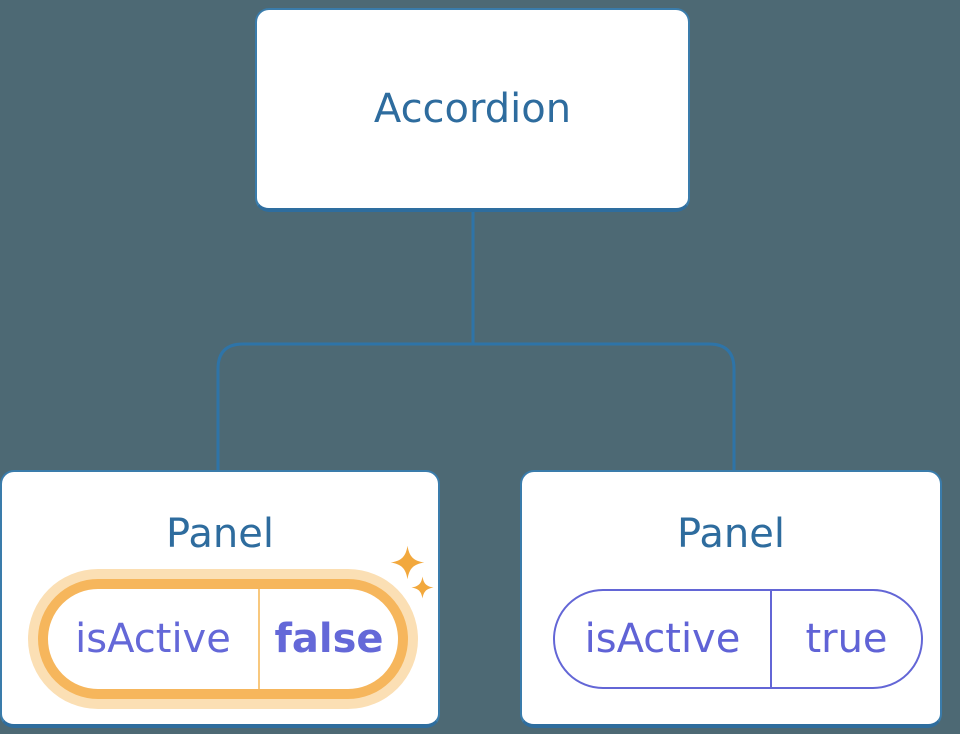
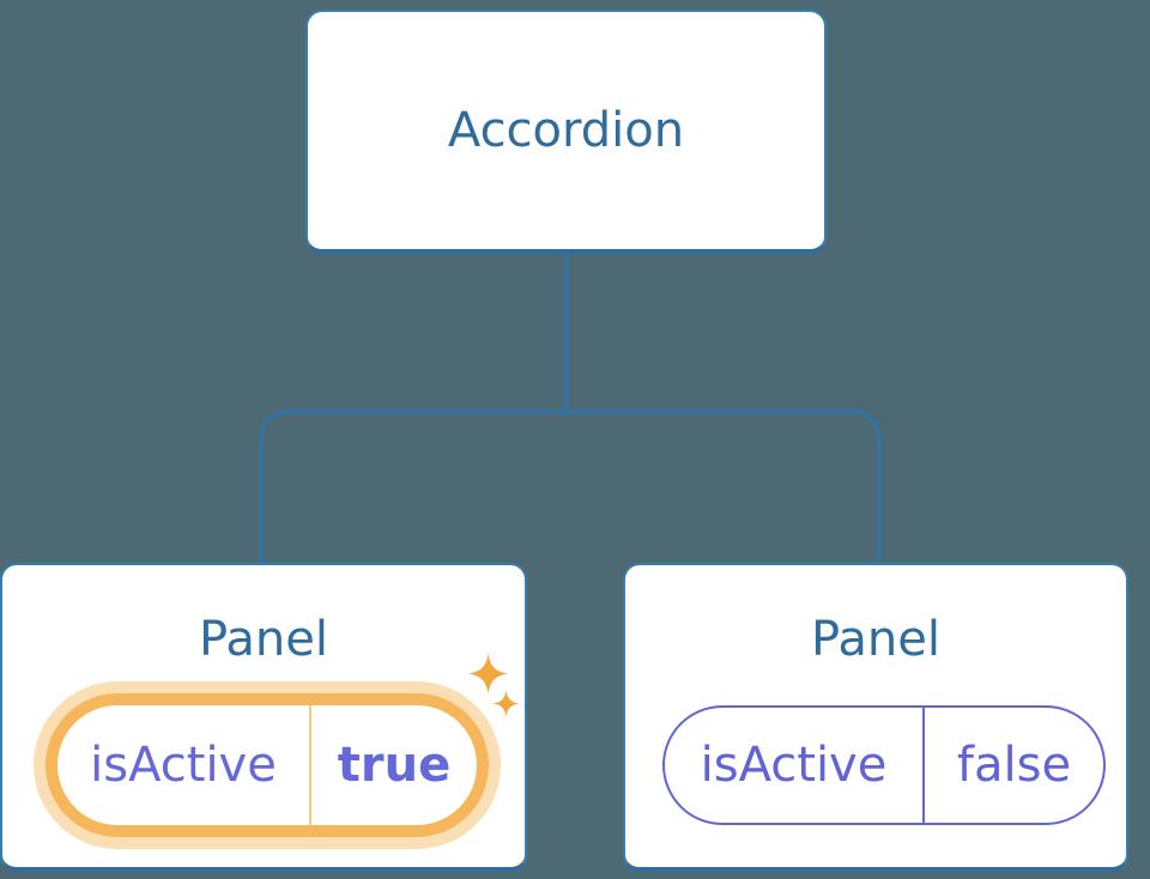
  Accordion
  Panel
  isActive
- false
+ true
  Panel
  isActive
- true
+ false
